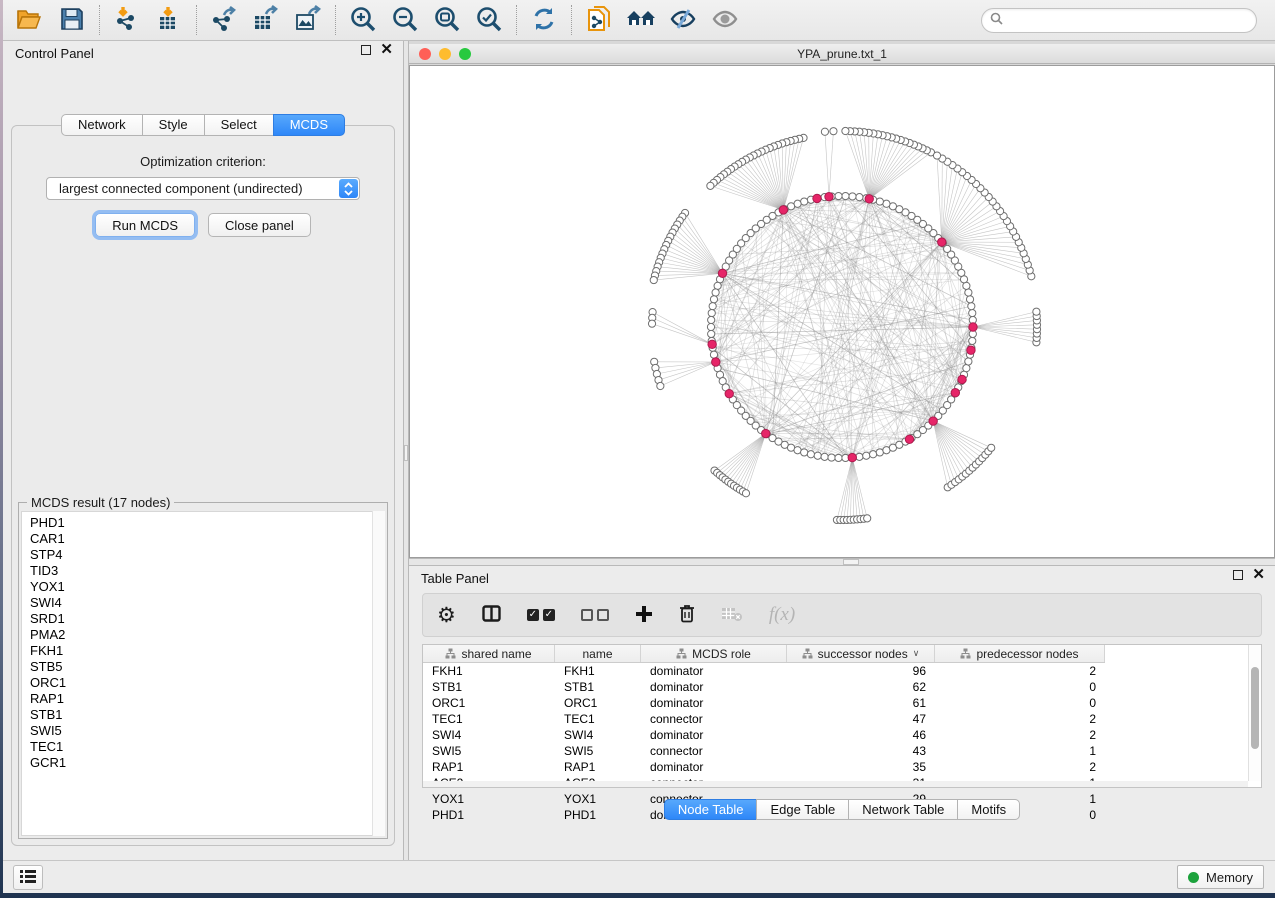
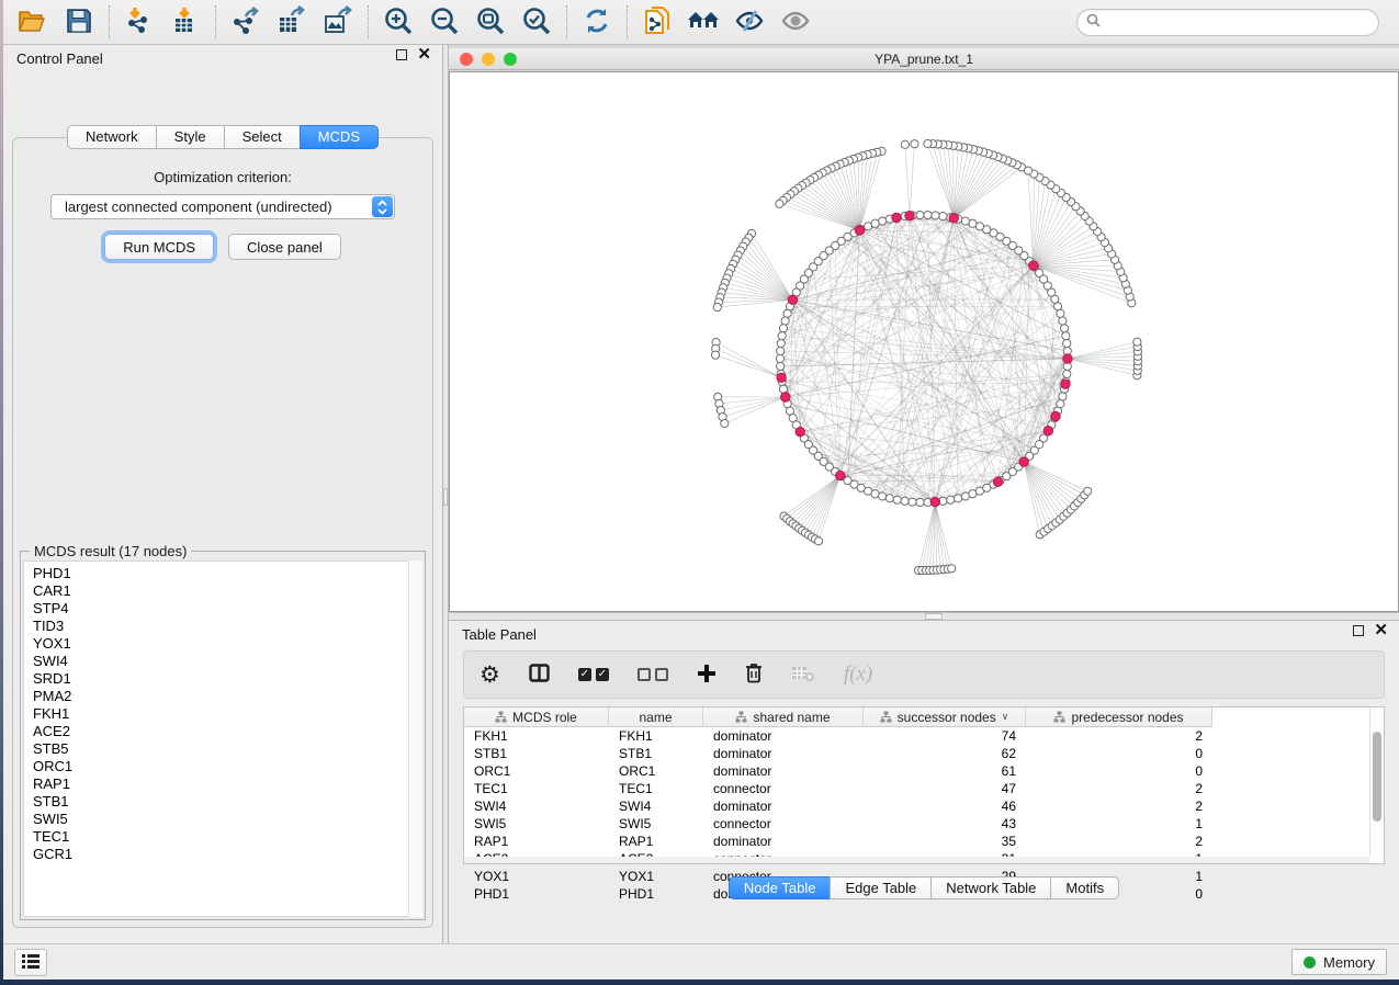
  Control Panel
  ✕
  Network
  Style
  Select
  MCDS
  Optimization criterion:
  largest connected component (undirected)
  Run MCDS
  Close panel
  MCDS result (17 nodes)
  PHD1
  CAR1
  STP4
  TID3
  YOX1
  SWI4
  SRD1
  PMA2
  FKH1
+ ACE2
  STB5
  ORC1
  RAP1
  STB1
  SWI5
  TEC1
  GCR1
  YPA_prune.txt_1
  Table Panel
  ✕
  ⚙
  ✓
  ✓
  f(x)
- shared name
+ MCDS role
  name
- MCDS role
+ shared name
  successor nodes
  ∨
  predecessor nodes
  FKH1
  FKH1
  dominator
- 96
+ 74
  2
  STB1
  STB1
  dominator
  62
  0
  ORC1
  ORC1
  dominator
  61
  0
  TEC1
  TEC1
  connector
  47
  2
  SWI4
  SWI4
  dominator
  46
  2
  SWI5
  SWI5
  connector
  43
  1
  RAP1
  RAP1
  dominator
  35
  2
  YOX1
  YOX1
  1
  PHD1
  PHD1
  0
  Node Table
  Edge Table
  Network Table
  Motifs
  Memory
